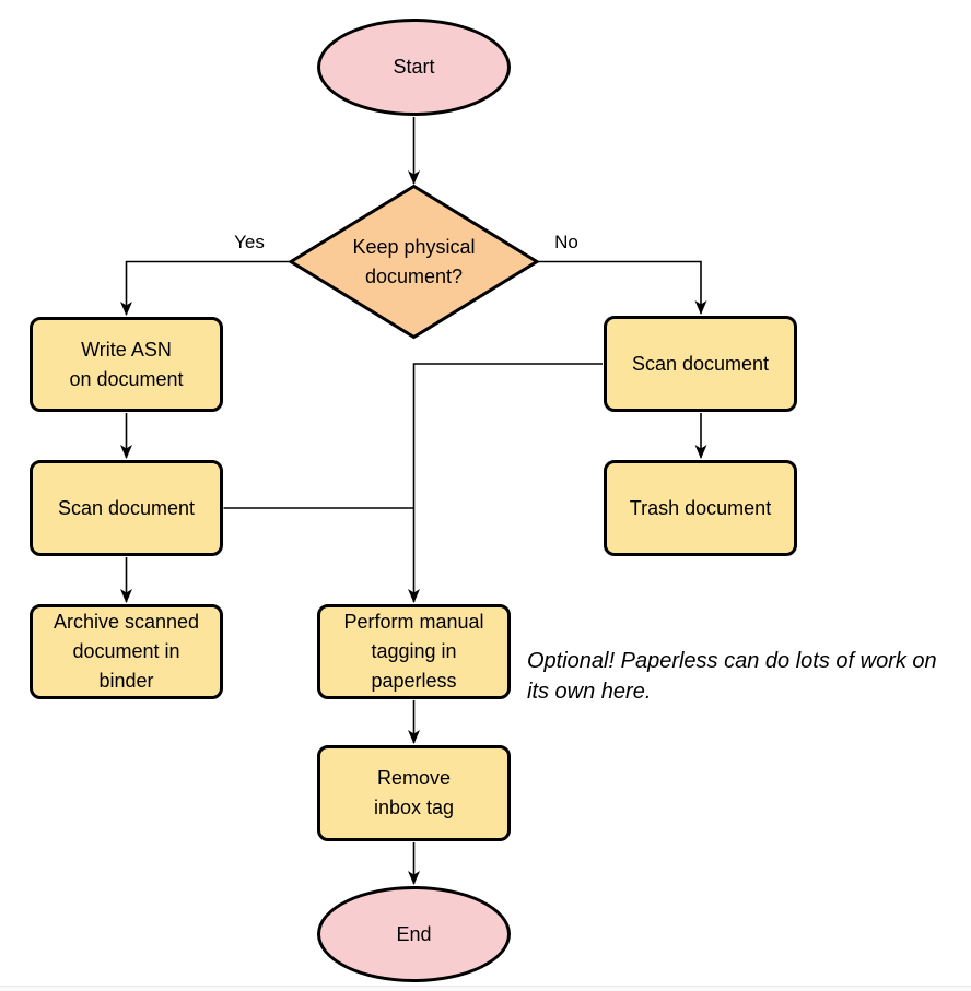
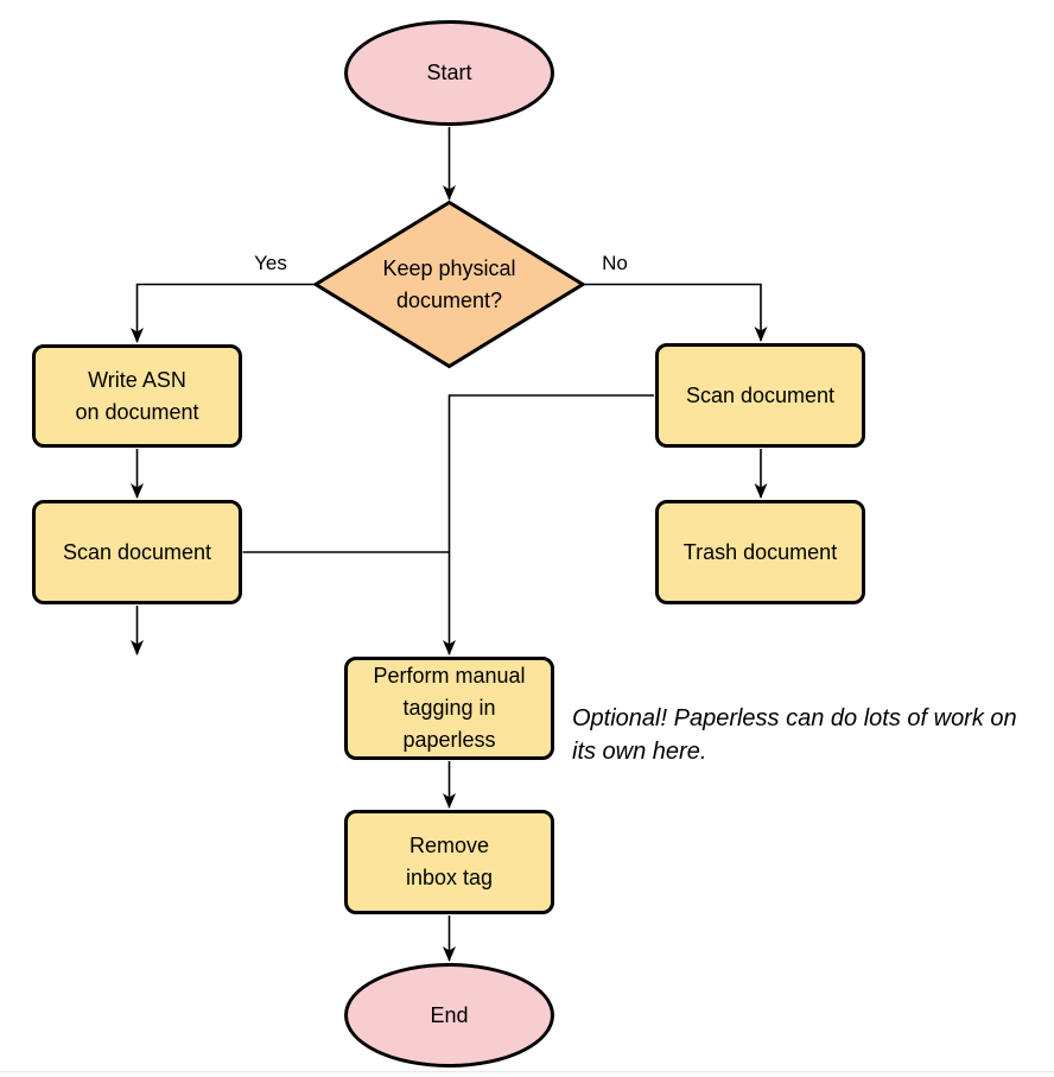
  Start
  Keep physical
  document?
  Yes
  No
  Write ASN
  on document
  Scan document
- Archive scanned
- document in
- binder
  Scan document
  Trash document
  Perform manual
  tagging in
  paperless
  Optional! Paperless can do lots of work on
  its own here.
  Remove
  inbox tag
  End
